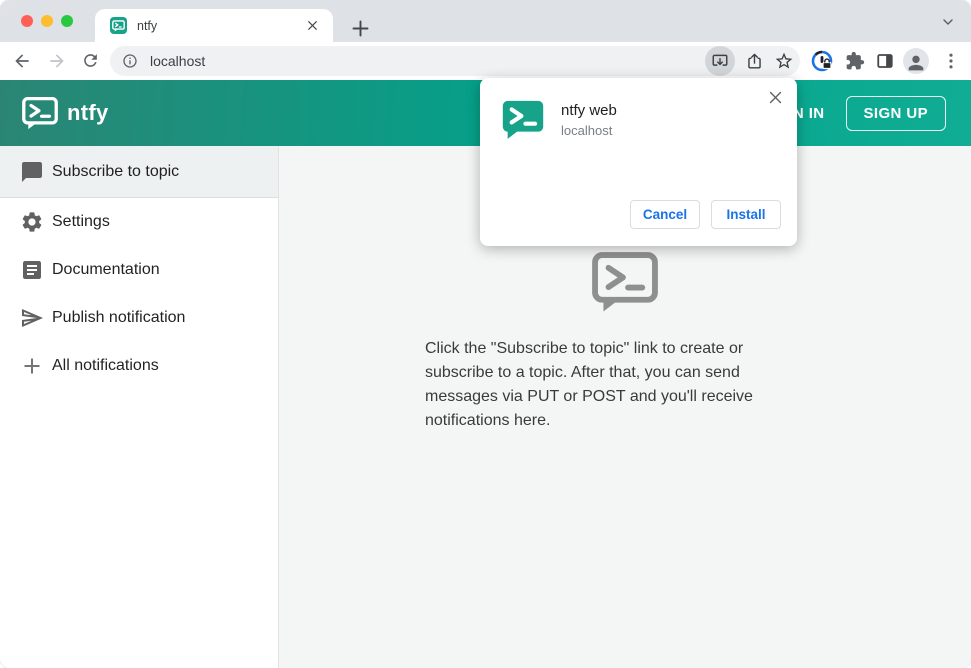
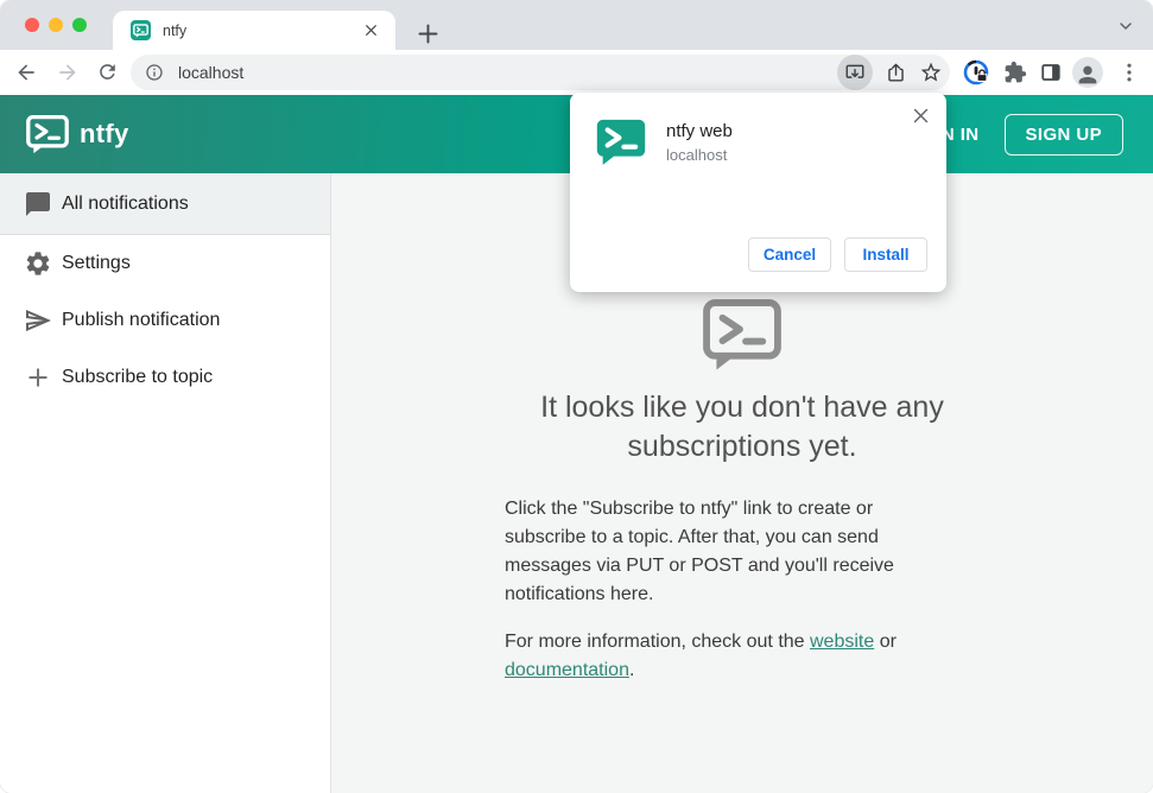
  ntfy
  localhost
  ntfy
  SIGN UP
- Subscribe to topic
+ All notifications
  Settings
- Documentation
  Publish notification
- All notifications
+ Subscribe to topic
+ It looks like you don't have any
+ subscriptions yet.
- Click the "Subscribe to topic" link to create or subscribe to a topic. After that, you can send messages via PUT or POST and you'll receive notifications here.
+ Click the "Subscribe to ntfy" link to create or subscribe to a topic. After that, you can send messages via PUT or POST and you'll receive notifications here.
+ For more information, check out the website or documentation.
  ntfy web
  localhost
  Cancel
  Install
